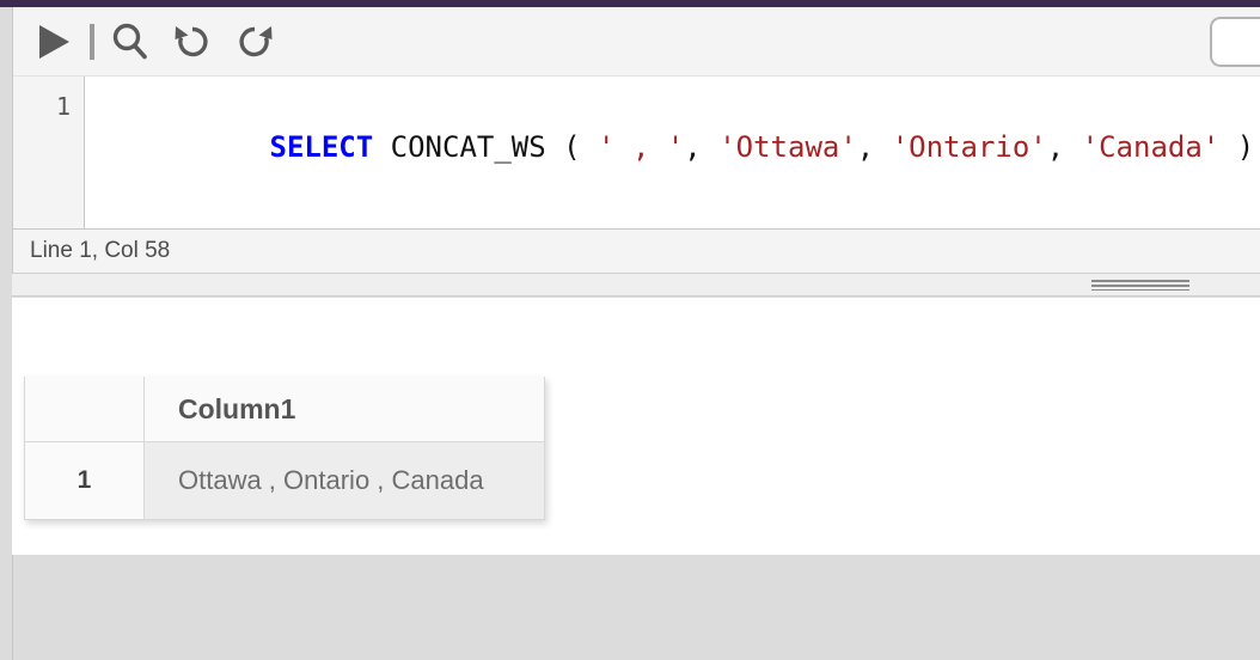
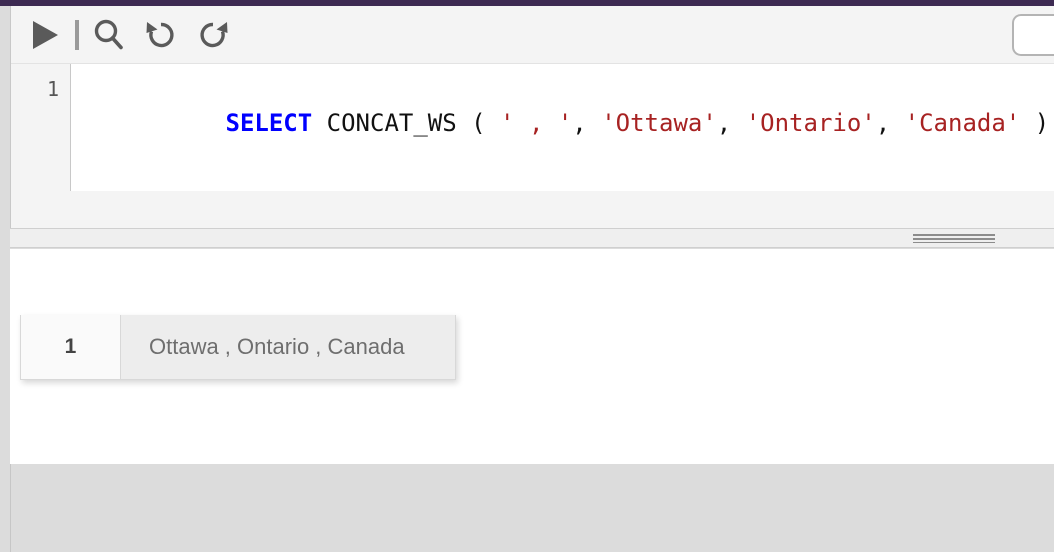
  1
  SELECT CONCAT_WS ( ' , ', 'Ottawa', 'Ontario', 'Canada' )
- Line 1, Col 58
- Column1
  1
  Ottawa , Ontario , Canada
